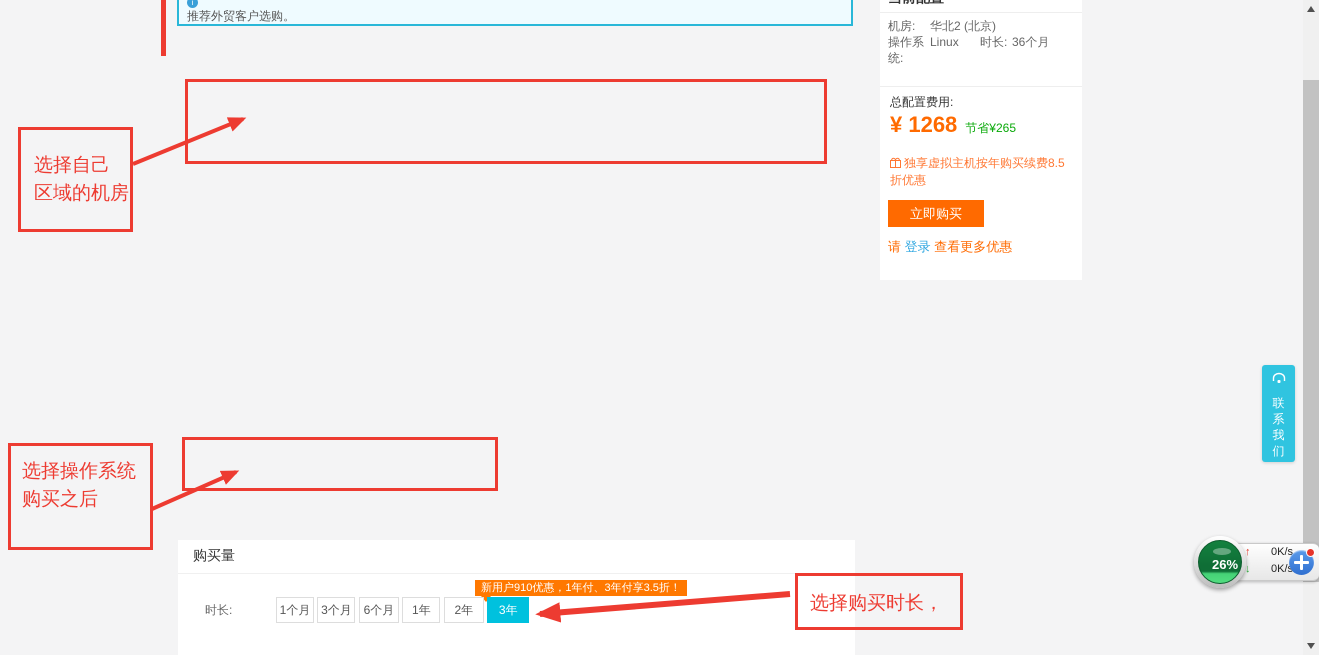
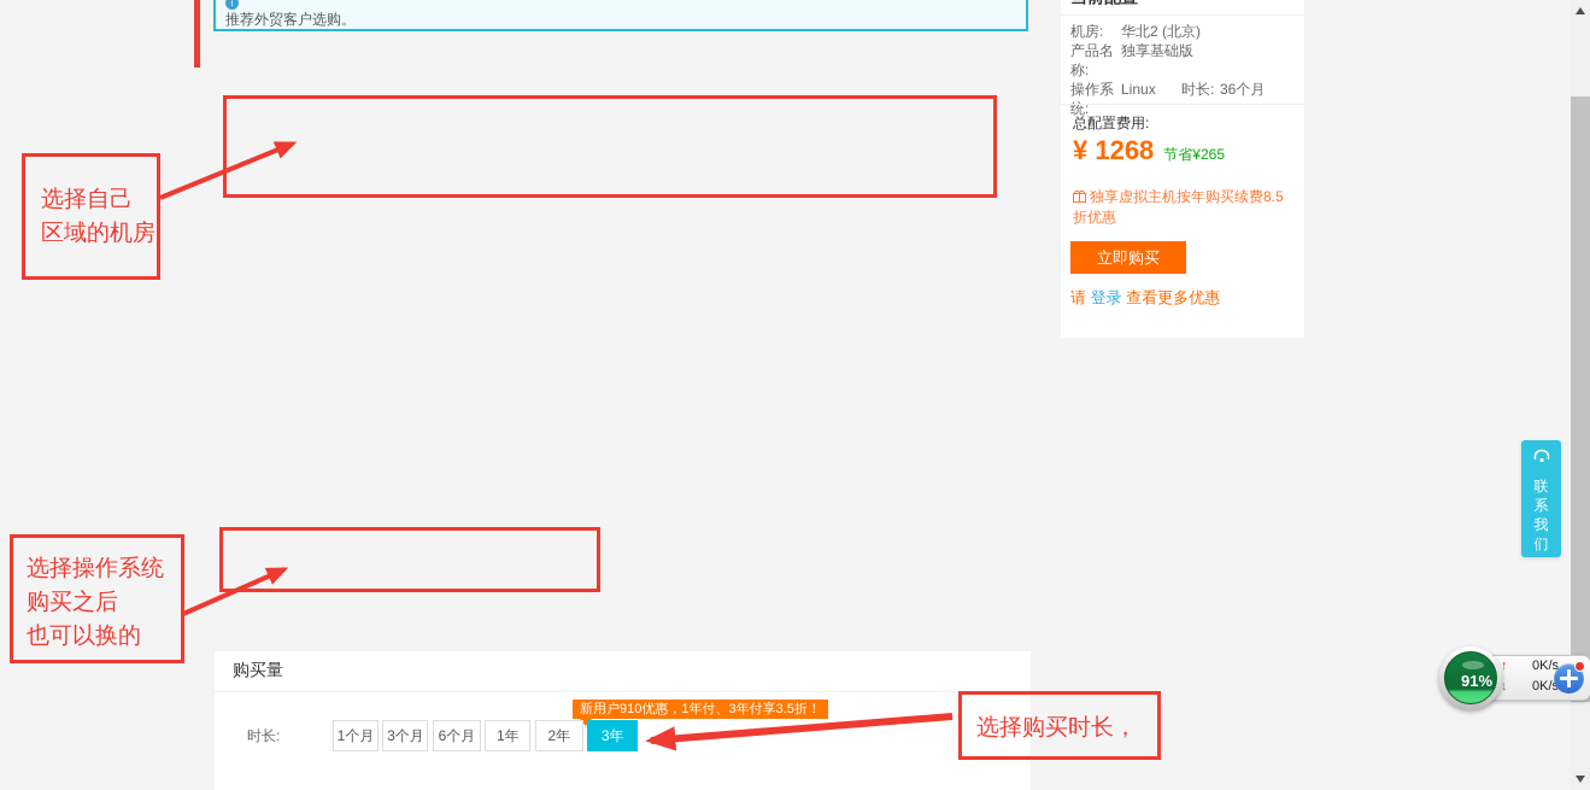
  i
  推荐外贸客户选购。
  购买量
  新用户910优惠，1年付、3年付享3.5折！
  时长:
  1个月 3个月 6个月 1年 2年 3年
  机房: 华北2 (北京)
+ 产品名称:独享基础版
  操作系统:Linux
  时长: 36个月
  总配置费用:
  ¥ 1268 节省¥265
  独享虚拟主机按年购买续费8.5折优惠
  立即购买
  请 登录 查看更多优惠
  联系我们
  ↑ 0K/s
  ↓ 0K/
- 26%
+ 91%
  选择自己
  区域的机房
  选择操作系统
  购买之后
+ 也可以换的
  选择购买时长，
